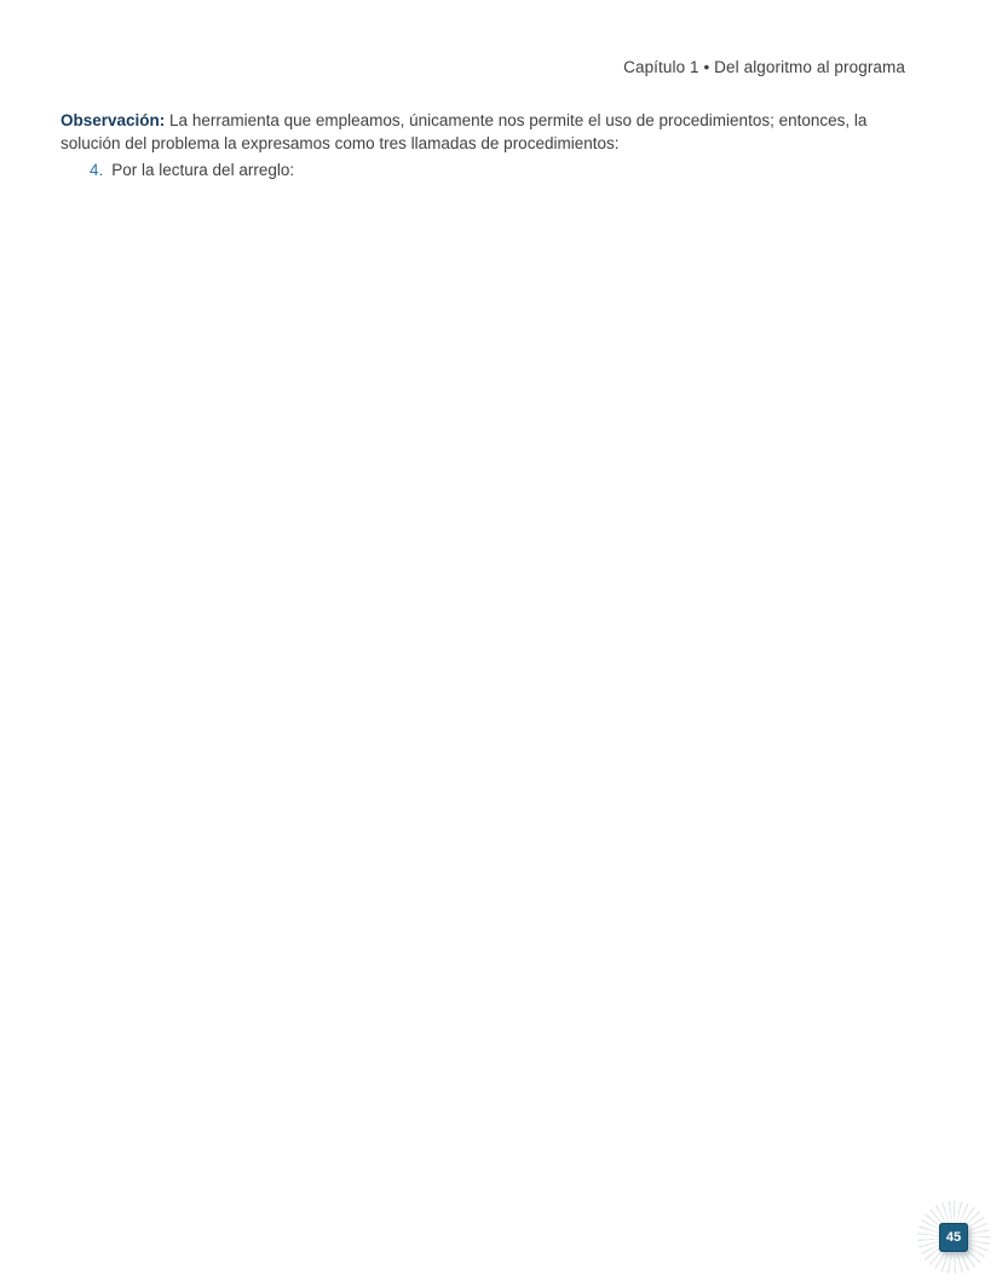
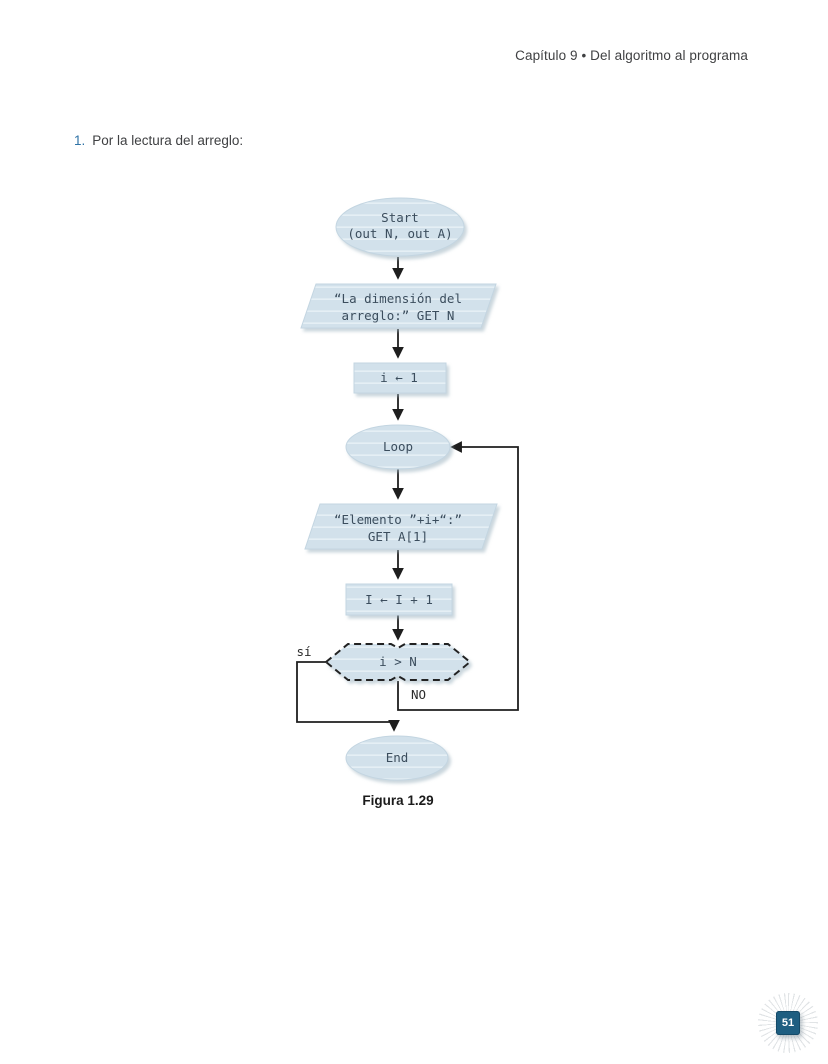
- Capítulo 1 • Del algoritmo al programa
+ Capítulo 9 • Del algoritmo al programa
- Observación: La herramienta que empleamos, únicamente nos permite el uso de procedimientos; entonces, la solución del problema la expresamos como tres llamadas de procedimientos:
- 4. Por la lectura del arreglo:
+ 1. Por la lectura del arreglo:
+ Start
+ (out N, out A)
+ “La dimensión del
+ arreglo:” GET N
+ i ← 1
+ Loop
+ “Elemento ”+i+“:”
+ GET A[1]
+ I ← I + 1
+ i > N
+ sí
+ NO
+ End
+ Figura 1.29
- 45
+ 51
